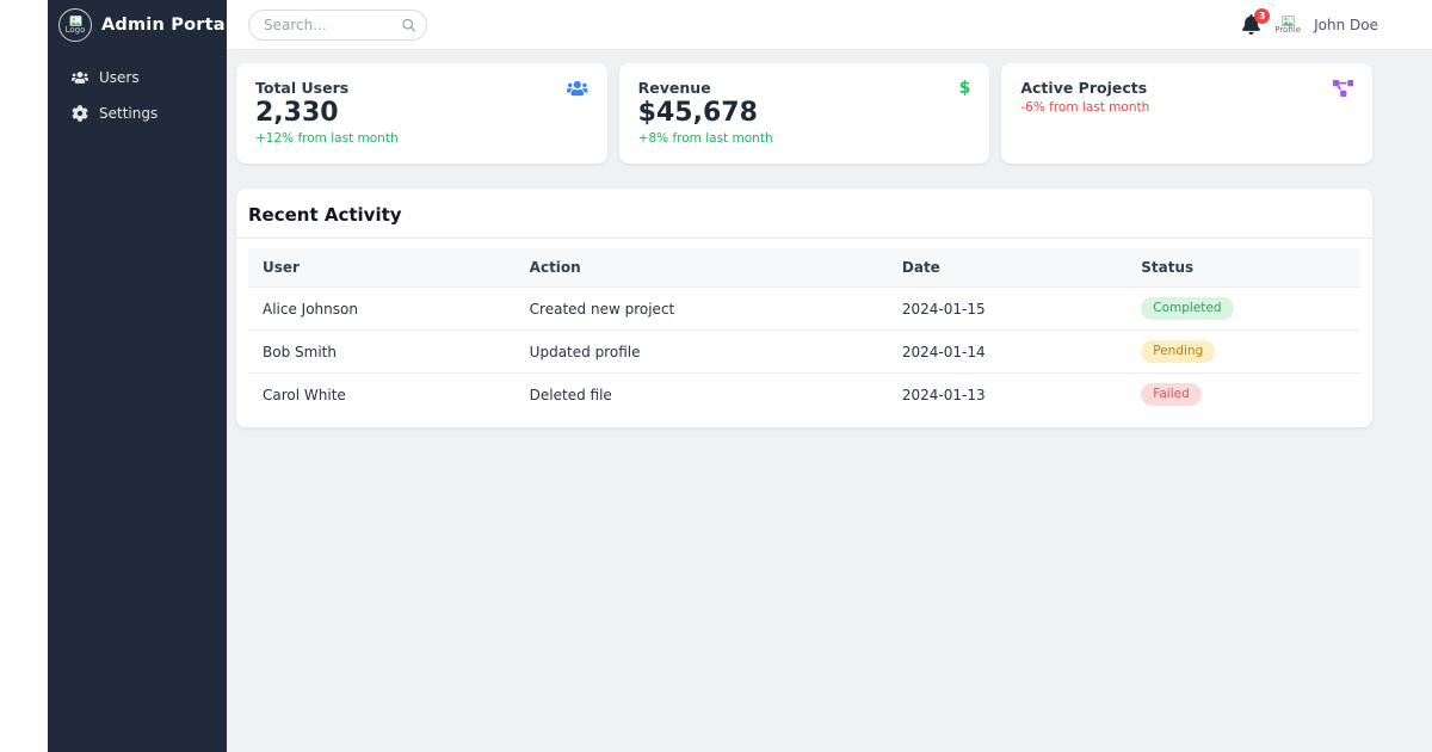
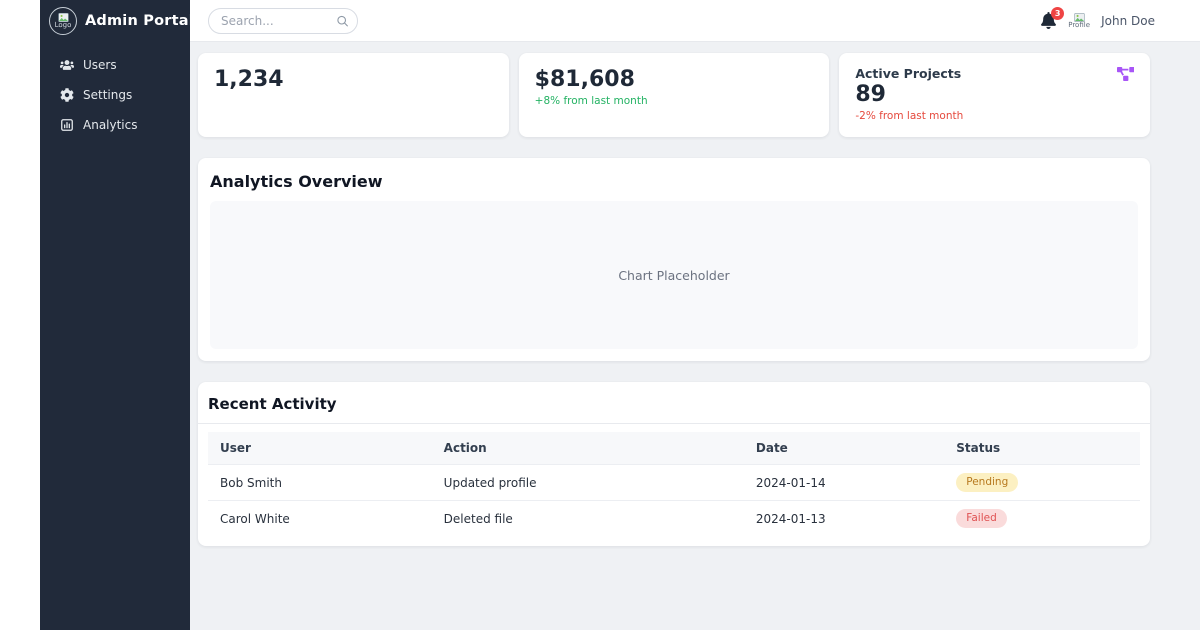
  Logo
  Admin Porta
  Users
  Settings
+ Analytics
  Search...
  3
  Profile
  John Doe
- Total Users
- 2,330
+ 1,234
- +12% from last month
- Revenue
- $
- $45,678
+ $81,608
  +8% from last month
  Active Projects
+ 89
- -6% from last month
+ -2% from last month
+ Analytics Overview
+ Chart Placeholder
  Recent Activity
  User	Action	Date	Status
- Alice Johnson	Created new project	2024-01-15	Completed
  Bob Smith	Updated profile	2024-01-14	Pending
  Carol White	Deleted file	2024-01-13	Failed
